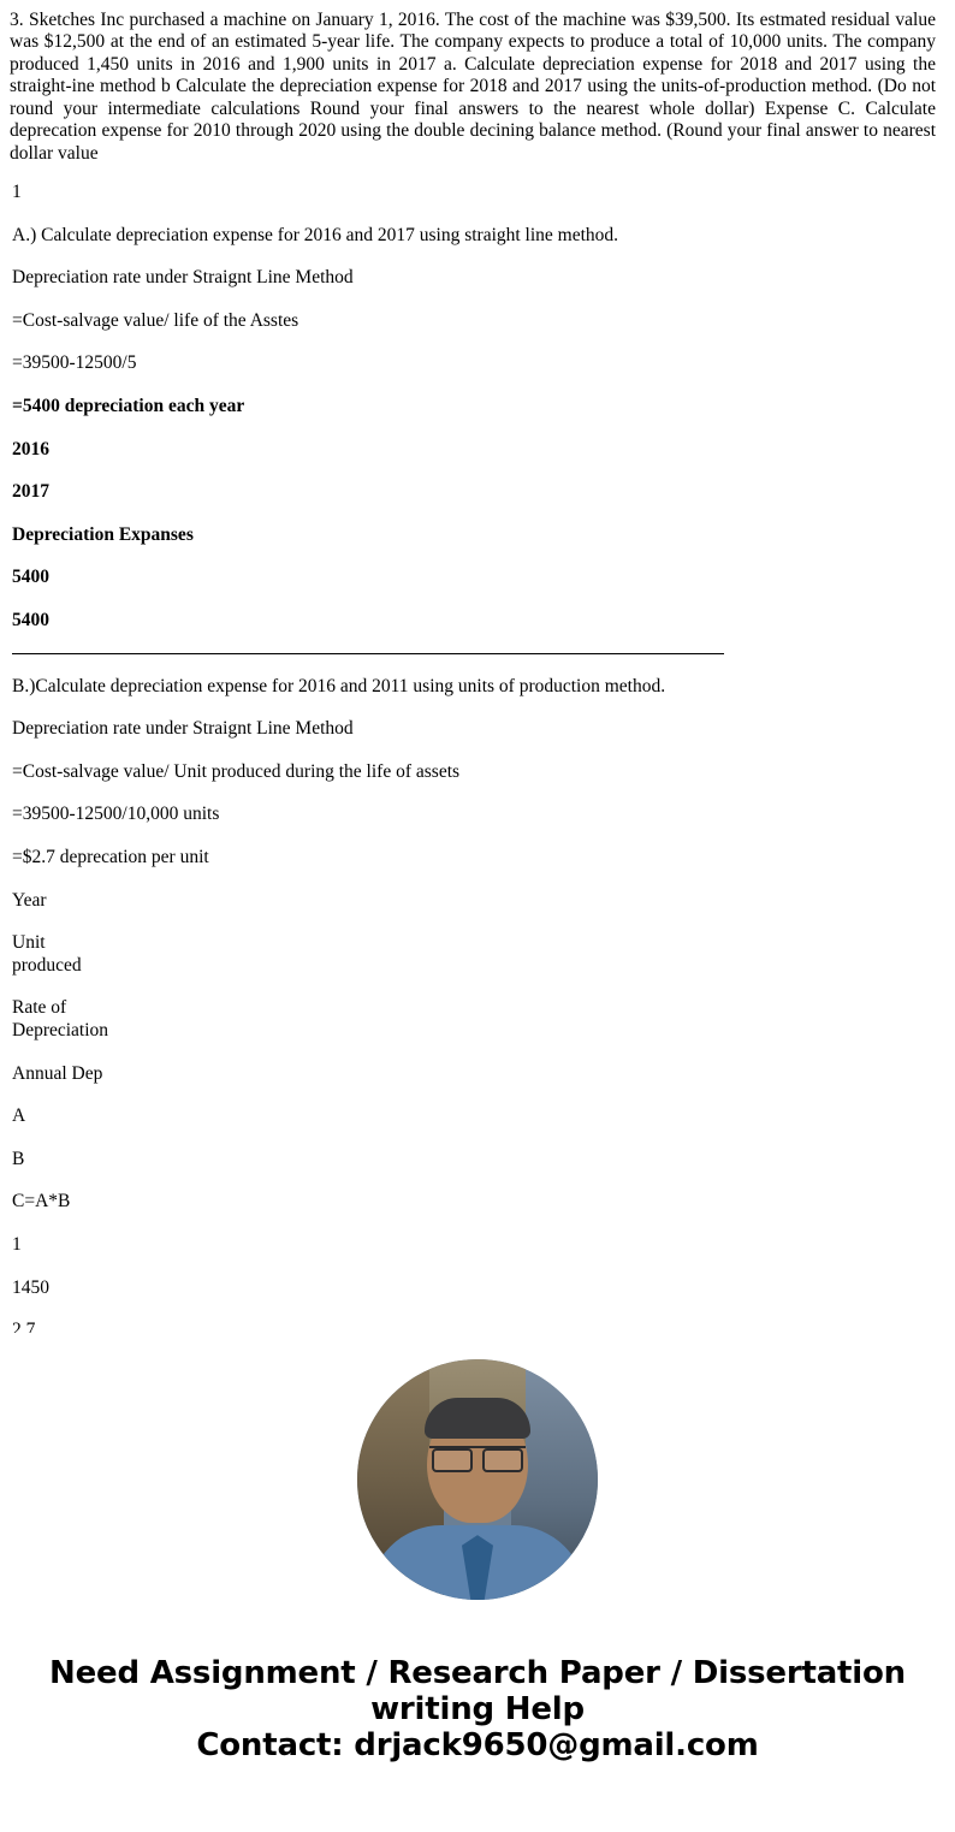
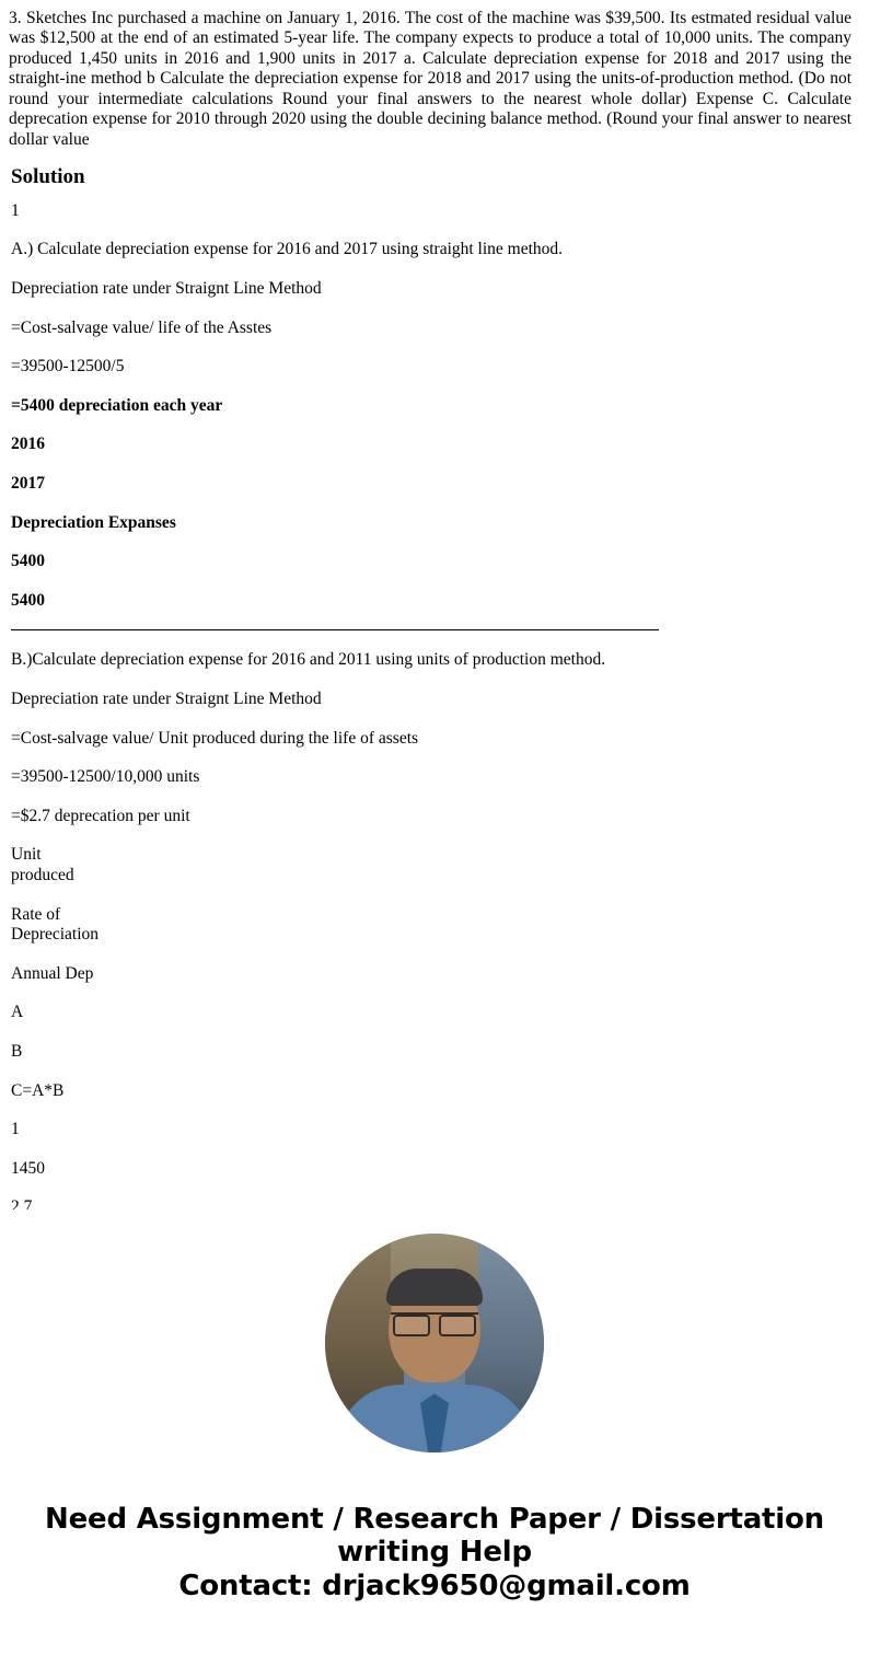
  3. Sketches Inc purchased a machine on January 1, 2016. The cost of the machine was $39,500. Its estmated residual value was $12,500 at the end of an estimated 5-year life. The company expects to produce a total of 10,000 units. The company produced 1,450 units in 2016 and 1,900 units in 2017 a. Calculate depreciation expense for 2018 and 2017 using the straight-ine method b Calculate the depreciation expense for 2018 and 2017 using the units-of-production method. (Do not round your intermediate calculations Round your final answers to the nearest whole dollar) Expense C. Calculate deprecation expense for 2010 through 2020 using the double decining balance method. (Round your final answer to nearest dollar value
+ Solution
  1
  A.) Calculate depreciation expense for 2016 and 2017 using straight line method.
  Depreciation rate under Straignt Line Method
  =Cost-salvage value/ life of the Asstes
  =39500-12500/5
  =5400 depreciation each year
  2016
  2017
  Depreciation Expanses
  5400
  5400
  B.)Calculate depreciation expense for 2016 and 2011 using units of production method.
  Depreciation rate under Straignt Line Method
  =Cost-salvage value/ Unit produced during the life of assets
  =39500-12500/10,000 units
  =$2.7 deprecation per unit
- Year
  Unit
  produced
  Rate of
  Depreciation
  Annual Dep
  A
  B
  C=A*B
  1
  1450
  2.7
  Need Assignment / Research Paper / Dissertation
  writing Help
  Contact: drjack9650@gmail.com
